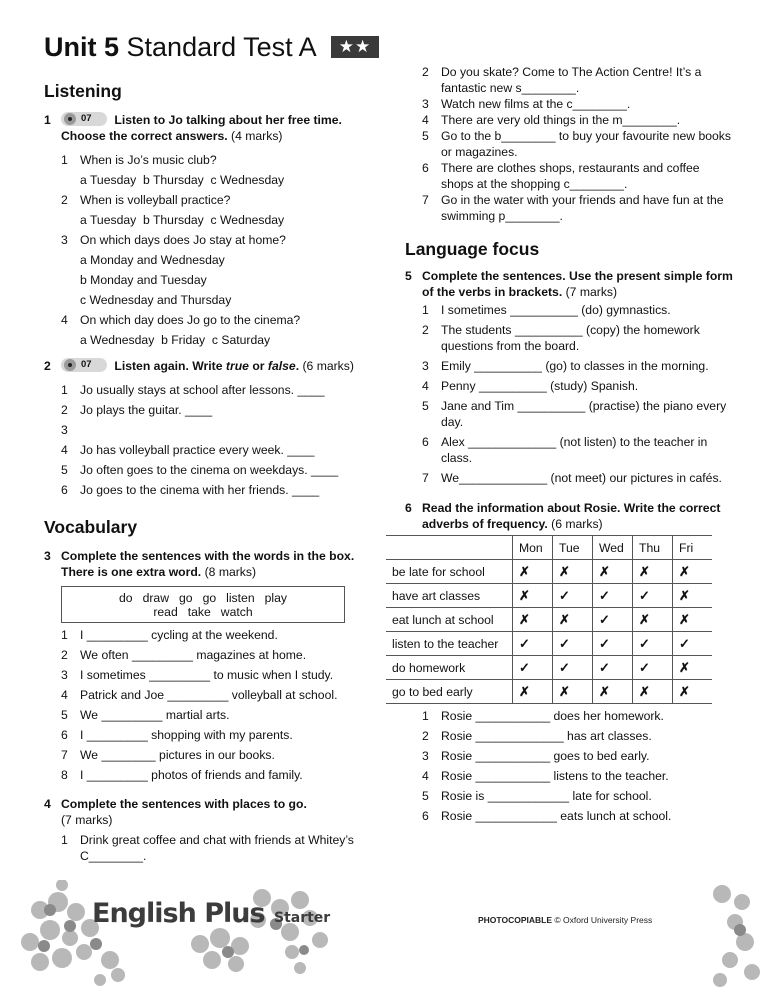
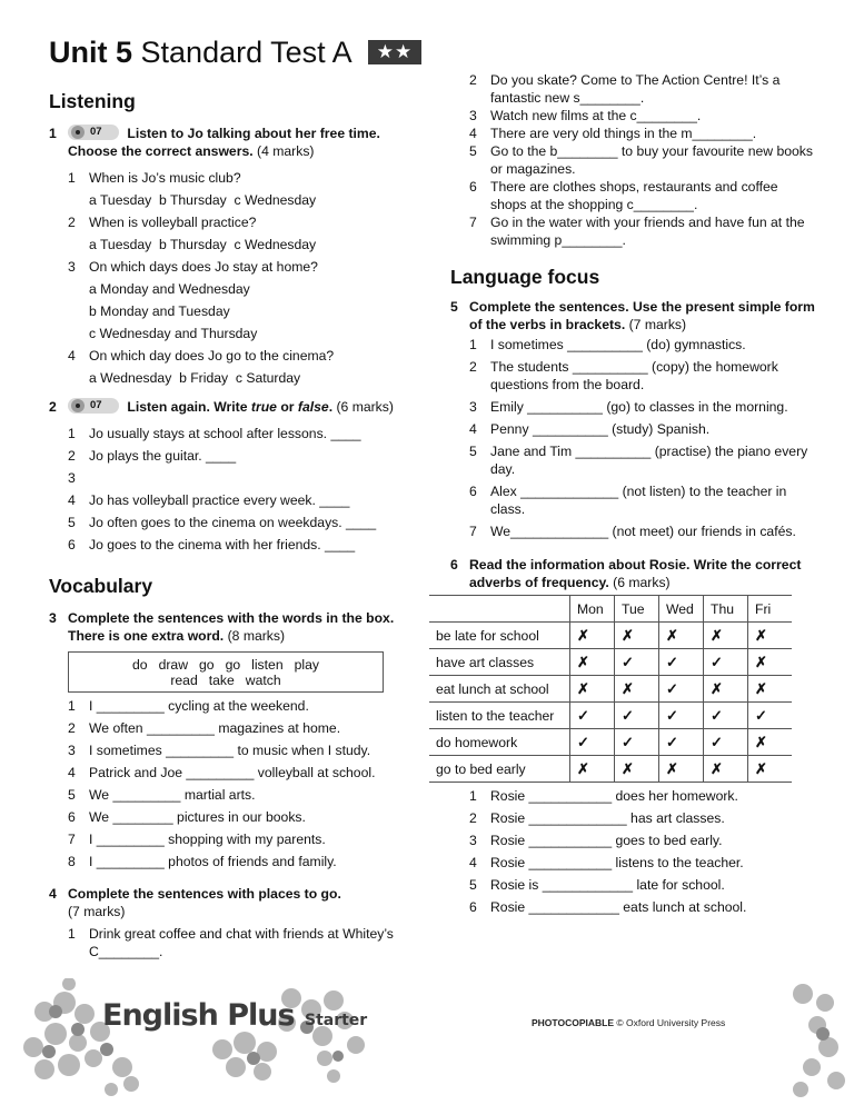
  Unit 5 Standard Test A ★★
  Listening
  1
  07
  Listen to Jo talking about her free time. Choose the correct answers. (4 marks)
  1
  When is Jo’s music club?
  a Tuesday b Thursday c Wednesday
  2
  When is volleyball practice?
  a Tuesday b Thursday c Wednesday
  3
  On which days does Jo stay at home?
  a Monday and Wednesday
  b Monday and Tuesday
  c Wednesday and Thursday
  4
  On which day does Jo go to the cinema?
  a Wednesday b Friday c Saturday
  2
  07
  Listen again. Write true or false. (6 marks)
  1
  Jo usually stays at school after lessons. ____
  2
  Jo plays the guitar. ____
  3
  4
  Jo has volleyball practice every week. ____
  5
  Jo often goes to the cinema on weekdays. ____
  6
  Jo goes to the cinema with her friends. ____
  Vocabulary
  3
  Complete the sentences with the words in the box. There is one extra word. (8 marks)
  do draw go go listen play
  read take watch
  1
  I _________ cycling at the weekend.
  2
  We often _________ magazines at home.
  3
  I sometimes _________ to music when I study.
  4
  Patrick and Joe _________ volleyball at school.
  5
  We _________ martial arts.
  6
- I _________ shopping with my parents.
+ We ________ pictures in our books.
  7
- We ________ pictures in our books.
+ I _________ shopping with my parents.
  8
  I _________ photos of friends and family.
  4
  Complete the sentences with places to go.
  (7 marks)
  1
  Drink great coffee and chat with friends at Whitey’s C________.
  2
  Do you skate? Come to The Action Centre! It’s a fantastic new s________.
  3
  Watch new films at the c________.
  4
  There are very old things in the m________.
  5
  Go to the b________ to buy your favourite new books or magazines.
  6
  There are clothes shops, restaurants and coffee shops at the shopping c________.
  7
  Go in the water with your friends and have fun at the swimming p________.
  Language focus
  5
  Complete the sentences. Use the present simple form of the verbs in brackets. (7 marks)
  1
  I sometimes __________ (do) gymnastics.
  2
  The students __________ (copy) the homework questions from the board.
  3
  Emily __________ (go) to classes in the morning.
  4
  Penny __________ (study) Spanish.
  5
  Jane and Tim __________ (practise) the piano every day.
  6
  Alex _____________ (not listen) to the teacher in class.
  7
- We_____________ (not meet) our pictures in cafés.
+ We_____________ (not meet) our friends in cafés.
  6
  Read the information about Rosie. Write the correct adverbs of frequency. (6 marks)
  	Mon	Tue	Wed	Thu	Fri
  be late for school	✗	✗	✗	✗	✗
  have art classes	✗	✓	✓	✓	✗
  eat lunch at school	✗	✗	✓	✗	✗
  listen to the teacher	✓	✓	✓	✓	✓
  do homework	✓	✓	✓	✓	✗
  go to bed early	✗	✗	✗	✗	✗
  1
  Rosie ___________ does her homework.
  2
  Rosie _____________ has art classes.
  3
  Rosie ___________ goes to bed early.
  4
  Rosie ___________ listens to the teacher.
  5
  Rosie is ____________ late for school.
  6
  Rosie ____________ eats lunch at school.
  English Plus Starter
  PHOTOCOPIABLE © Oxford University Press
